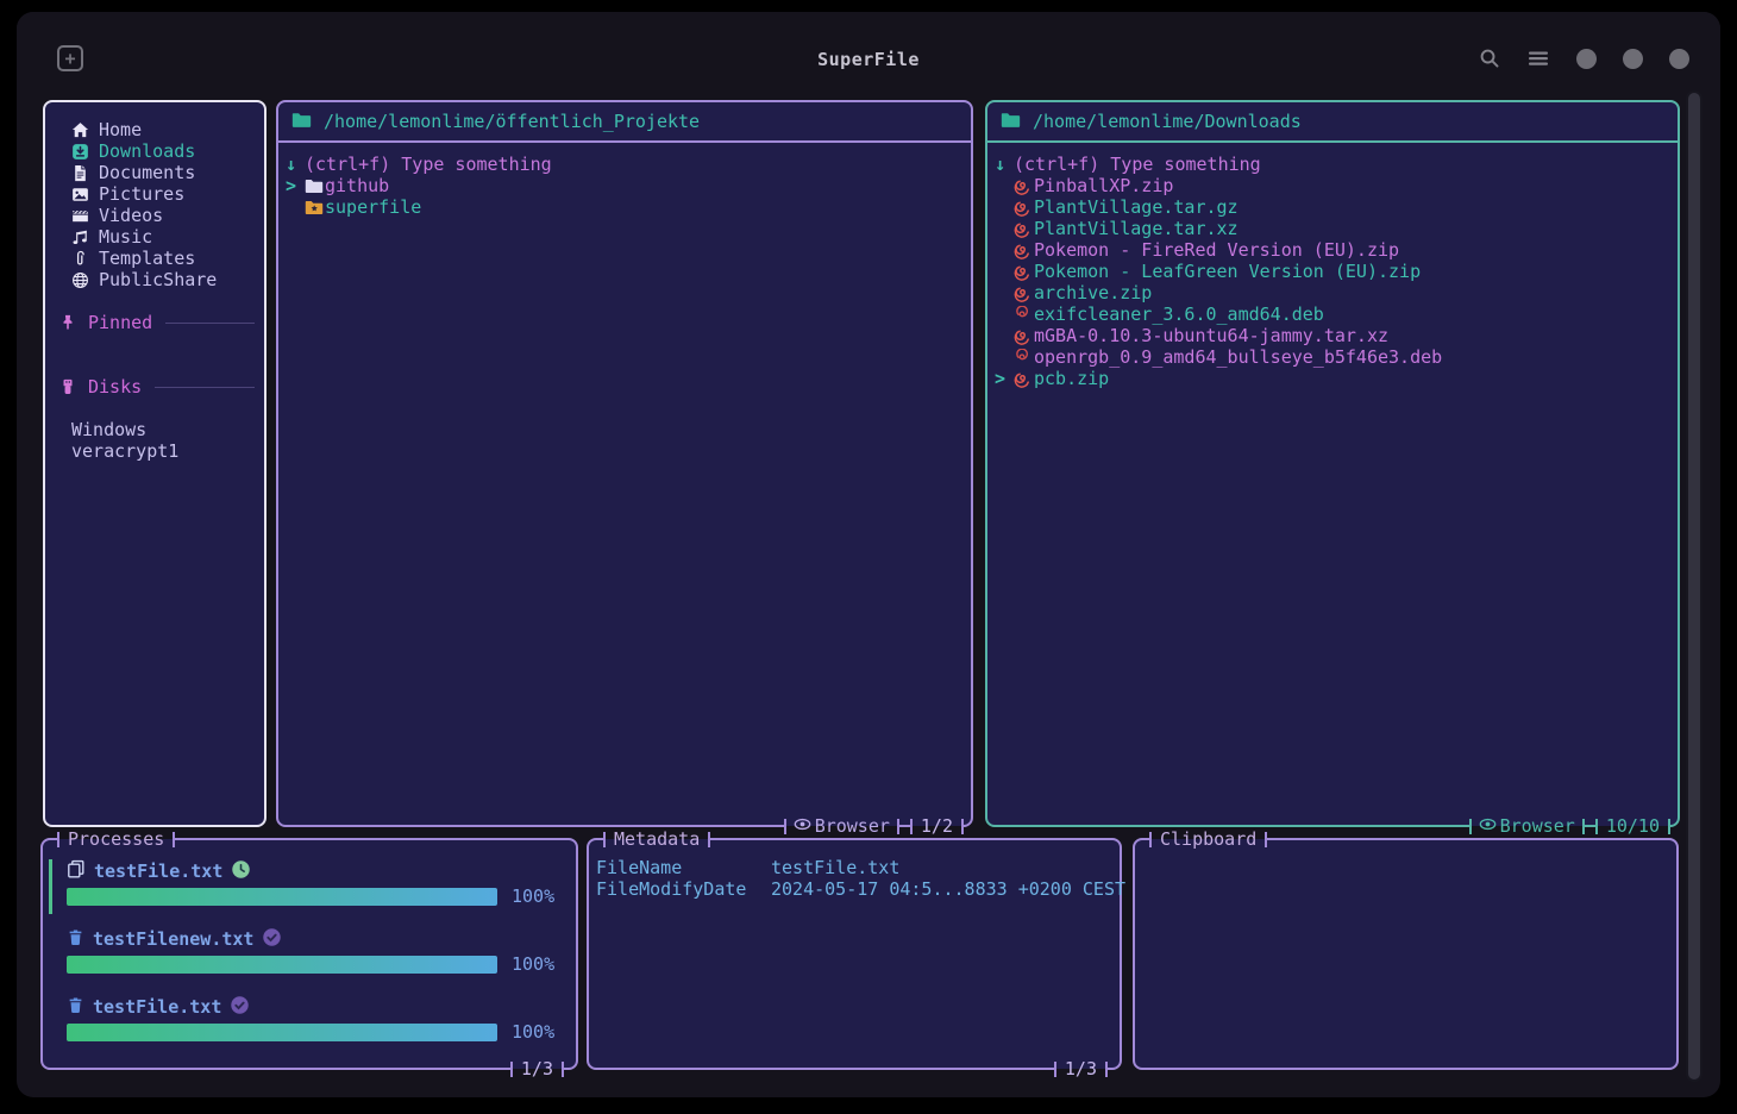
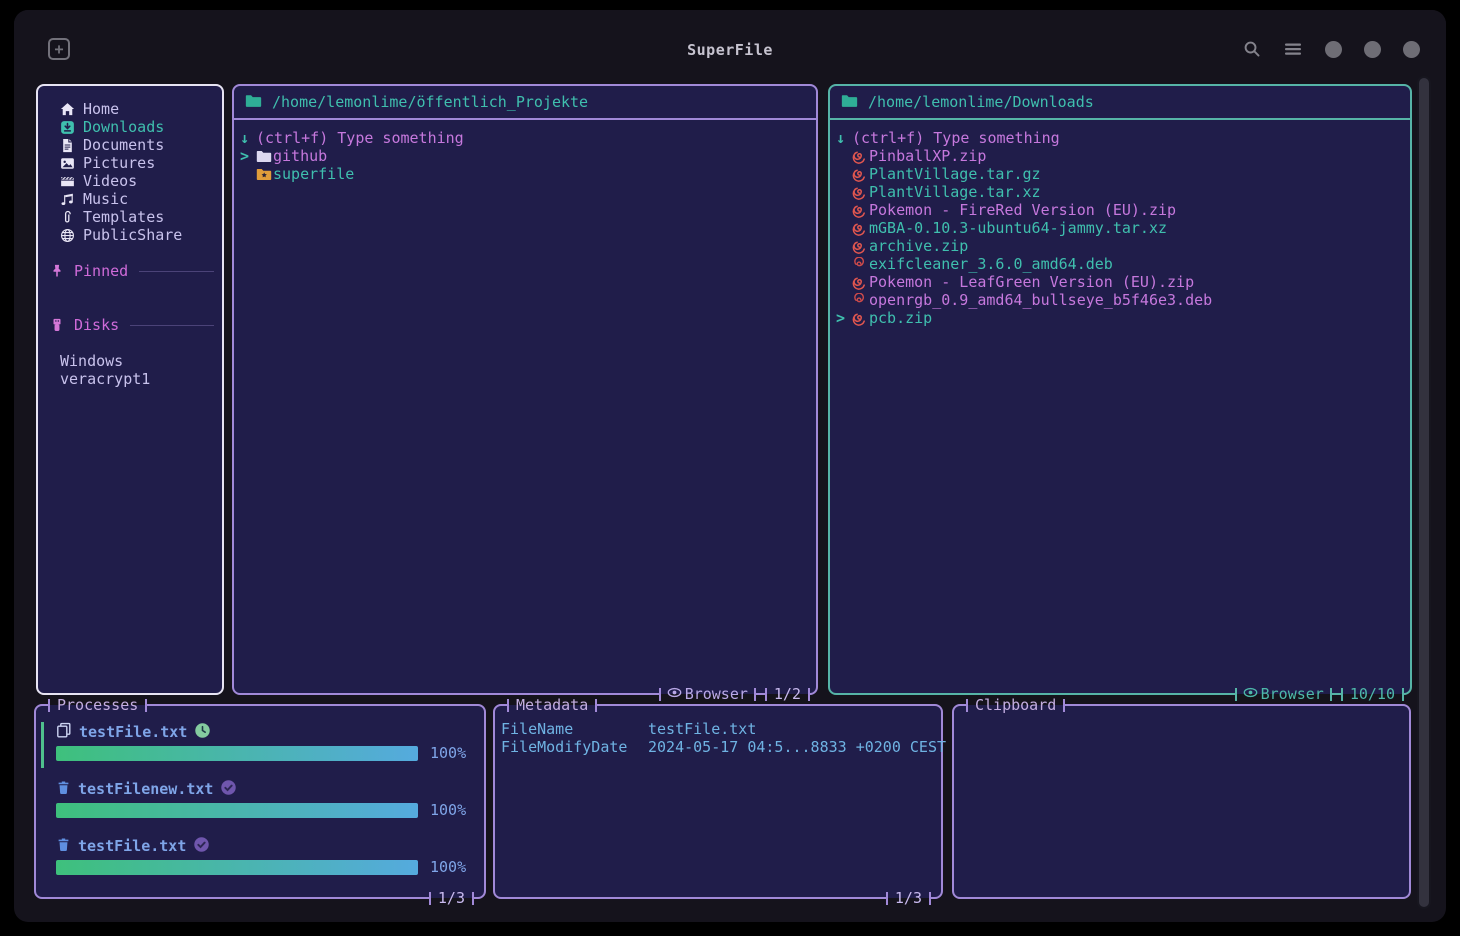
  +
  SuperFile
  Home
  Downloads
  Documents
  Pictures
  Videos
  Music
  Templates
  PublicShare
  Pinned
  Disks
  Windows
  veracrypt1
  /home/lemonlime/öffentlich_Projekte
  ↓
  (ctrl+f) Type something
  >
  github
  superfile
  Browser
  1/2
  /home/lemonlime/Downloads
  ↓
  (ctrl+f) Type something
  PinballXP.zip
  PlantVillage.tar.gz
  PlantVillage.tar.xz
  Pokemon - FireRed Version (EU).zip
- Pokemon - LeafGreen Version (EU).zip
+ mGBA-0.10.3-ubuntu64-jammy.tar.xz
  archive.zip
  exifcleaner_3.6.0_amd64.deb
- mGBA-0.10.3-ubuntu64-jammy.tar.xz
+ Pokemon - LeafGreen Version (EU).zip
  openrgb_0.9_amd64_bullseye_b5f46e3.deb
  >
  pcb.zip
  Browser
  10/10
  Processes
  testFile.txt
  100%
  testFilenew.txt
  100%
  testFile.txt
  100%
  1/3
  Metadata
  FileName
  testFile.txt
  FileModifyDate
  2024-05-17 04:5...8833 +0200 CEST
  1/3
  Clipboard
